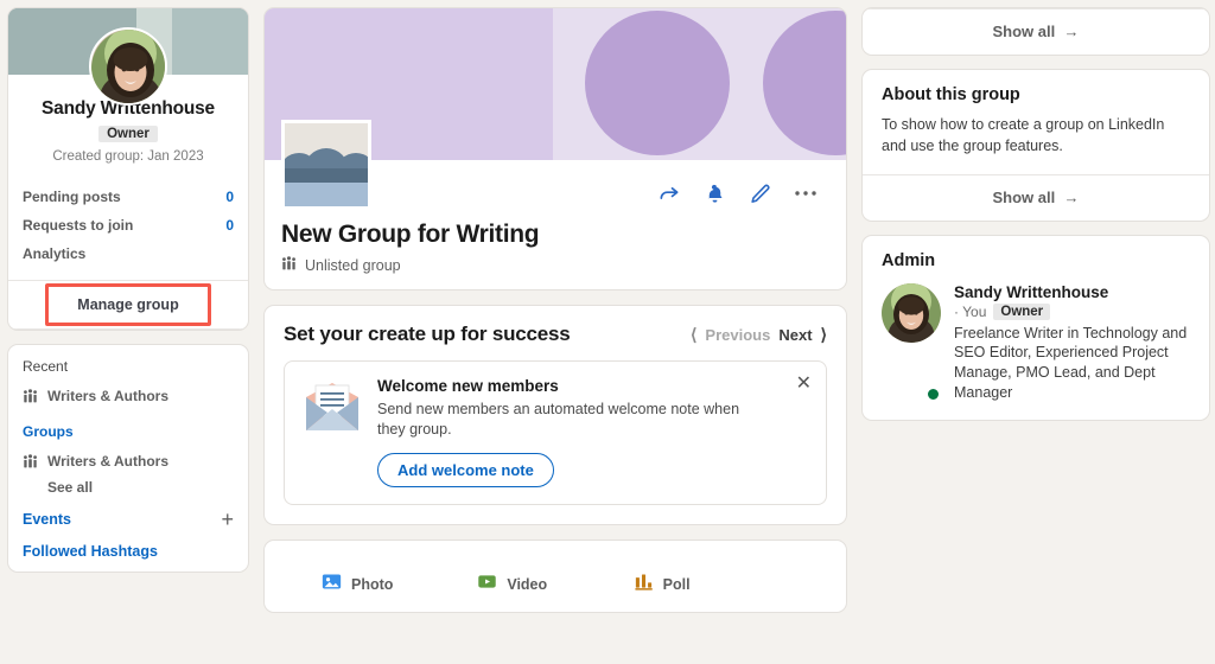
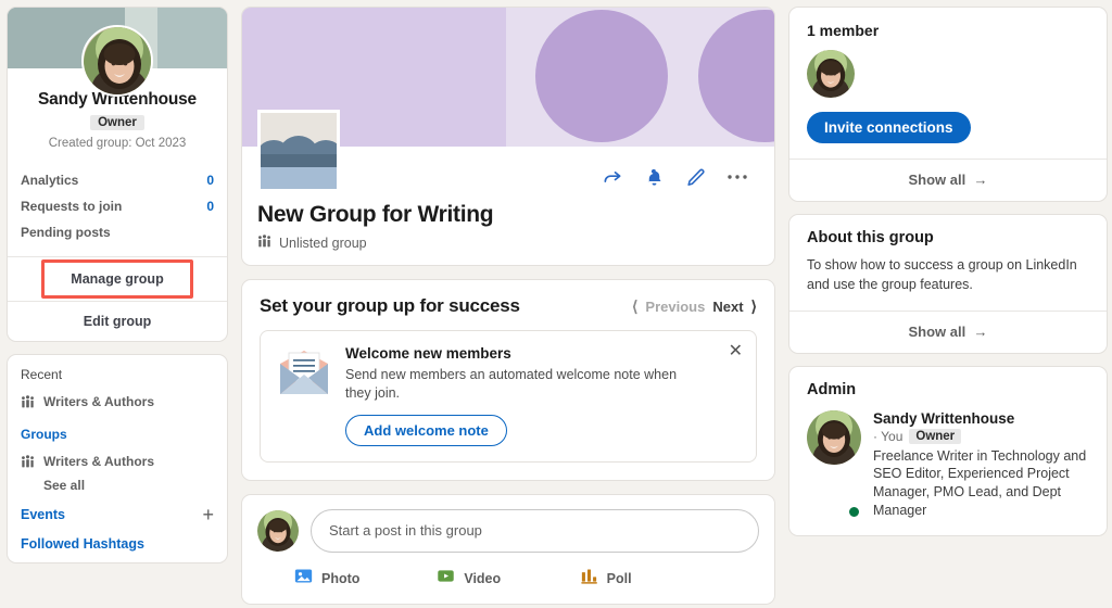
  Sandy Writtenhouse
  Owner
- Created group: Jan 2023
+ Created group: Oct 2023
- Pending posts
+ Analytics
  0
  Requests to join
  0
- Analytics
+ Pending posts
  Manage group
+ Edit group
  Recent
  Writers & Authors
  Groups
  Writers & Authors
  See all
  Events
  +
  Followed Hashtags
  New Group for Writing
  Unlisted group
- Set your create up for success
+ Set your group up for success
  ⟨
  Previous
  Next
  ⟩
  Welcome new members
- Send new members an automated welcome note when they group.
+ Send new members an automated welcome note when they join.
  Add welcome note
  ✕
+ Start a post in this group
  Photo
  Video
  Poll
+ 1 member
+ Invite connections
  Show all →
  About this group
- To show how to create a group on LinkedIn and use the group features.
+ To show how to success a group on LinkedIn and use the group features.
  Show all →
  Admin
  Sandy Writtenhouse
  · You
  Owner
- Freelance Writer in Technology and SEO Editor, Experienced Project Manage, PMO Lead, and Dept Manager
+ Freelance Writer in Technology and SEO Editor, Experienced Project Manager, PMO Lead, and Dept Manager
